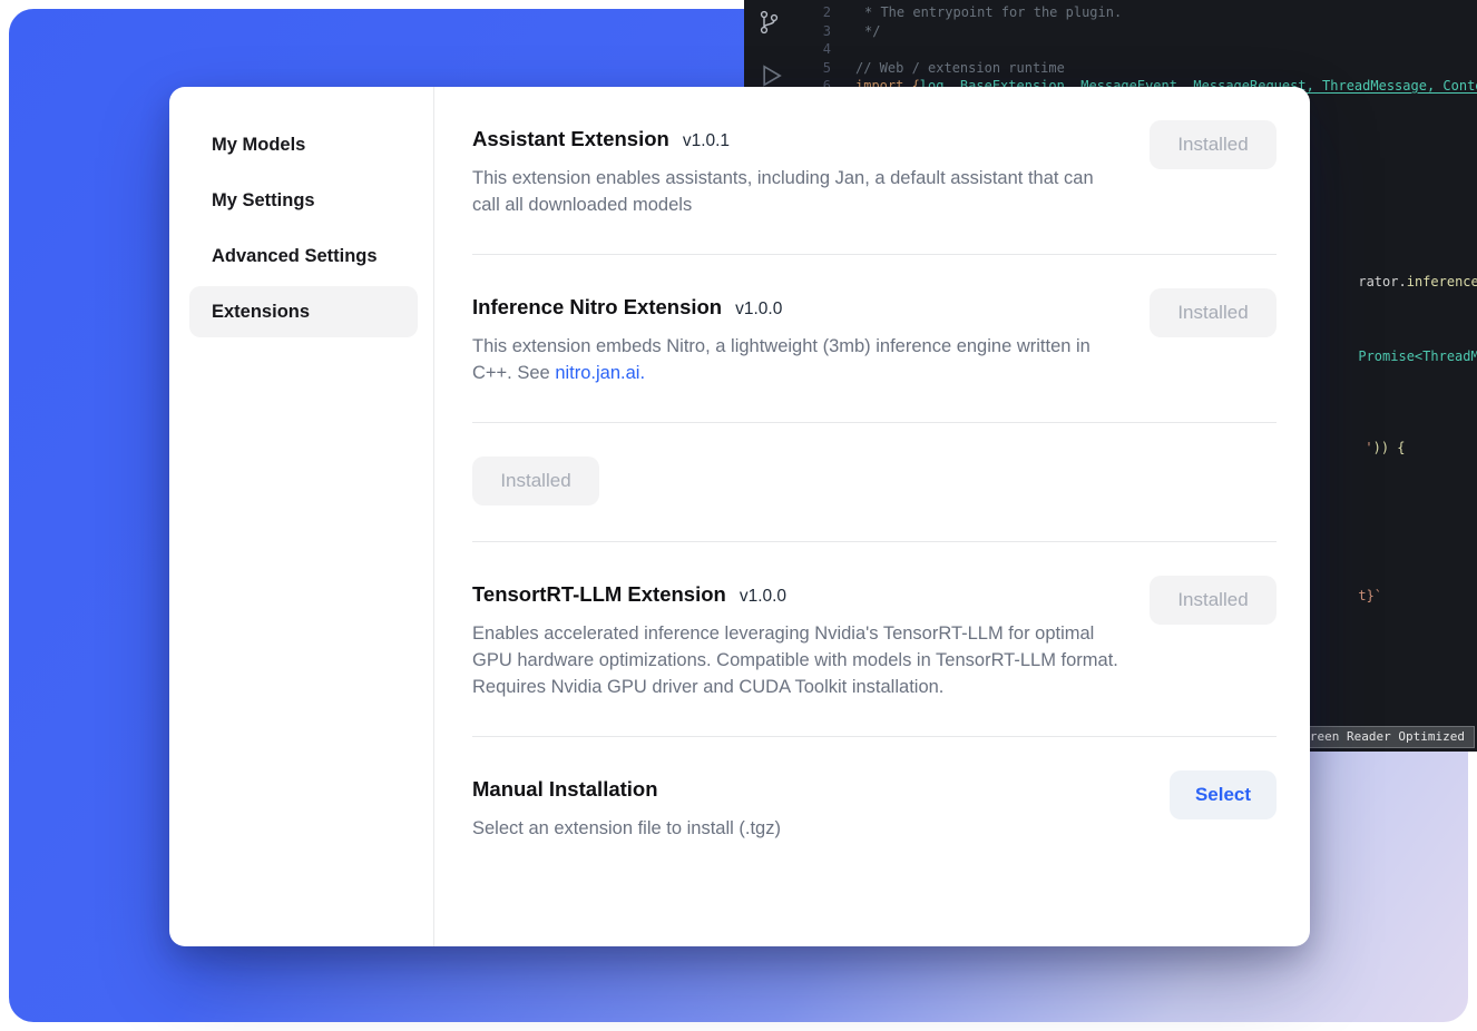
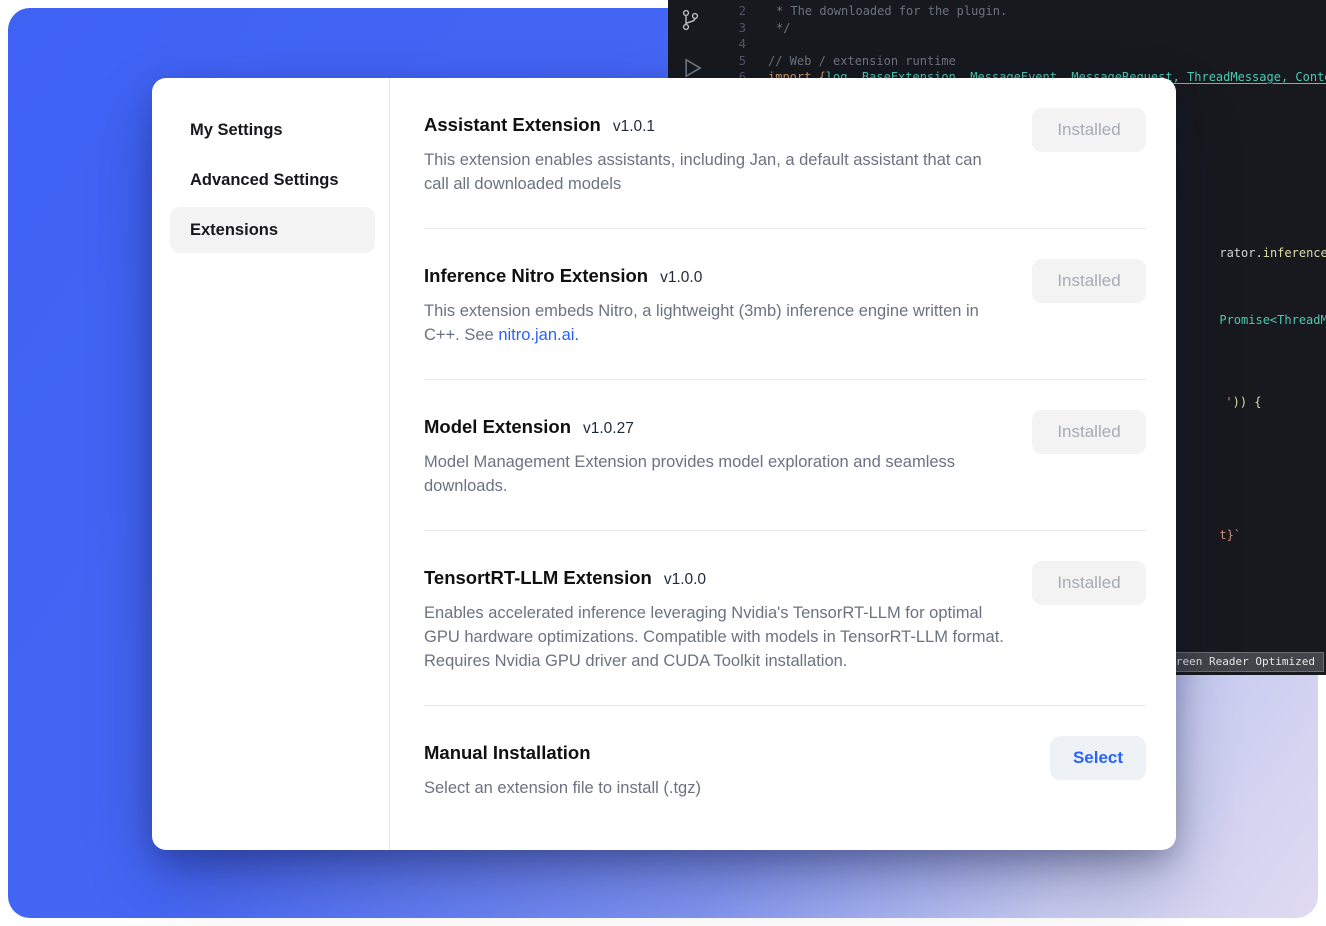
  2
- * The entrypoint for the plugin.
+ * The downloaded for the plugin.
  3
  */
  4
  5
  // Web / extension runtime
  6
  import {
  log, BaseExtension, MessageEvent, MessageRequest, ThreadMessage, Cont
  rator.inference
  ')) {
  t}`
  reen Reader Optimized
- My Models
  My Settings
  Advanced Settings
  Extensions
  Assistant Extension
  v1.0.1
  This extension enables assistants, including Jan, a default assistant that can call all downloaded models
  Installed
  Inference Nitro Extension
  v1.0.0
  This extension embeds Nitro, a lightweight (3mb) inference engine written in C++. See nitro.jan.ai.
  Installed
+ Model Extension
+ v1.0.27
+ Model Management Extension provides model exploration and seamless downloads.
  Installed
  TensortRT-LLM Extension
  v1.0.0
  Enables accelerated inference leveraging Nvidia's TensorRT-LLM for optimal GPU hardware optimizations. Compatible with models in TensorRT-LLM format. Requires Nvidia GPU driver and CUDA Toolkit installation.
  Installed
  Manual Installation
  Select an extension file to install (.tgz)
  Select
